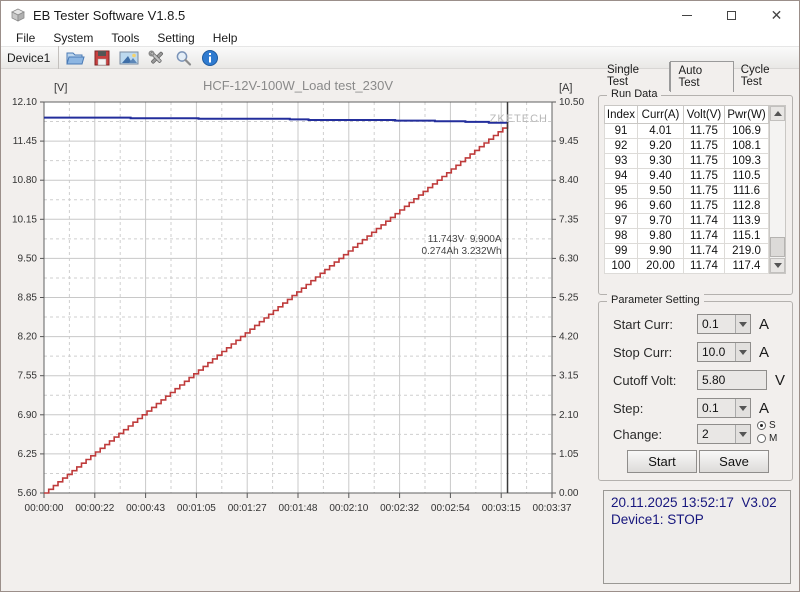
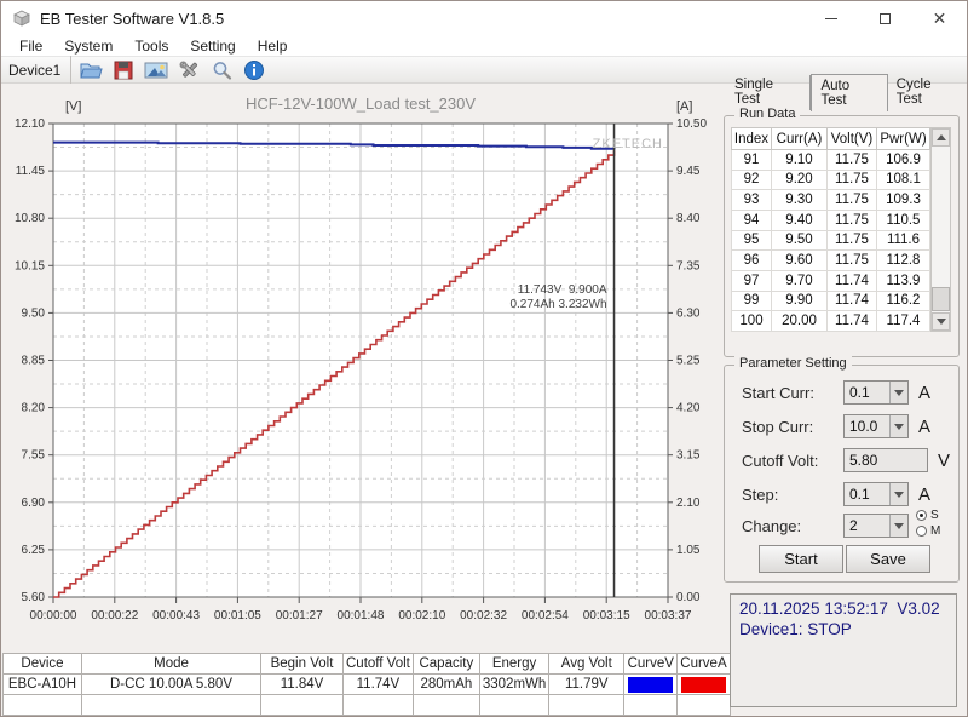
  EB Tester Software V1.8.5
  ✕
  File
  System
  Tools
  Setting
  Help
  Device1
  HCF-12V-100W_Load test_230V
  [V]
  [A]
  00:00:00
  00:00:22
  00:00:43
  00:01:05
  00:01:27
  00:01:48
  00:02:10
  00:02:32
  00:02:54
  00:03:15
  00:03:37
  12.10
  10.50
  11.45
  9.45
  10.80
  8.40
  10.15
  7.35
  9.50
  6.30
  8.85
  5.25
  8.20
  4.20
  7.55
  3.15
  6.90
  2.10
  6.25
  1.05
  5.60
  0.00
  11.743V 9.900A
  0.274Ah 3.232Wh
  ZKETECH
+ Device	Mode	Begin Volt	Cutoff Volt	Capacity	Energy	Avg Volt	CurveV	CurveA
+ EBC-A10H	D-CC 10.00A 5.80V	11.84V	11.74V	280mAh	3302mWh	11.79V
  Single Test
  Auto Test
  Cycle Test
  Run Data
  Index	Curr(A)	Volt(V)	Pwr(W)
- 91	4.01	11.75	106.9
+ 91	9.10	11.75	106.9
  92	9.20	11.75	108.1
  93	9.30	11.75	109.3
  94	9.40	11.75	110.5
  95	9.50	11.75	111.6
  96	9.60	11.75	112.8
  97	9.70	11.74	113.9
- 98	9.80	11.74	115.1
- 99	9.90	11.74	219.0
+ 99	9.90	11.74	116.2
  100	20.00	11.74	117.4
  Parameter Setting
  Start Curr:
  0.1
  A
  Stop Curr:
  10.0
  A
  Cutoff Volt:
  5.80
  V
  Step:
  0.1
  A
  Change:
  2
  S
  M
  Start
  Save
  20.11.2025 13:52:17 V3.02
  Device1: STOP
